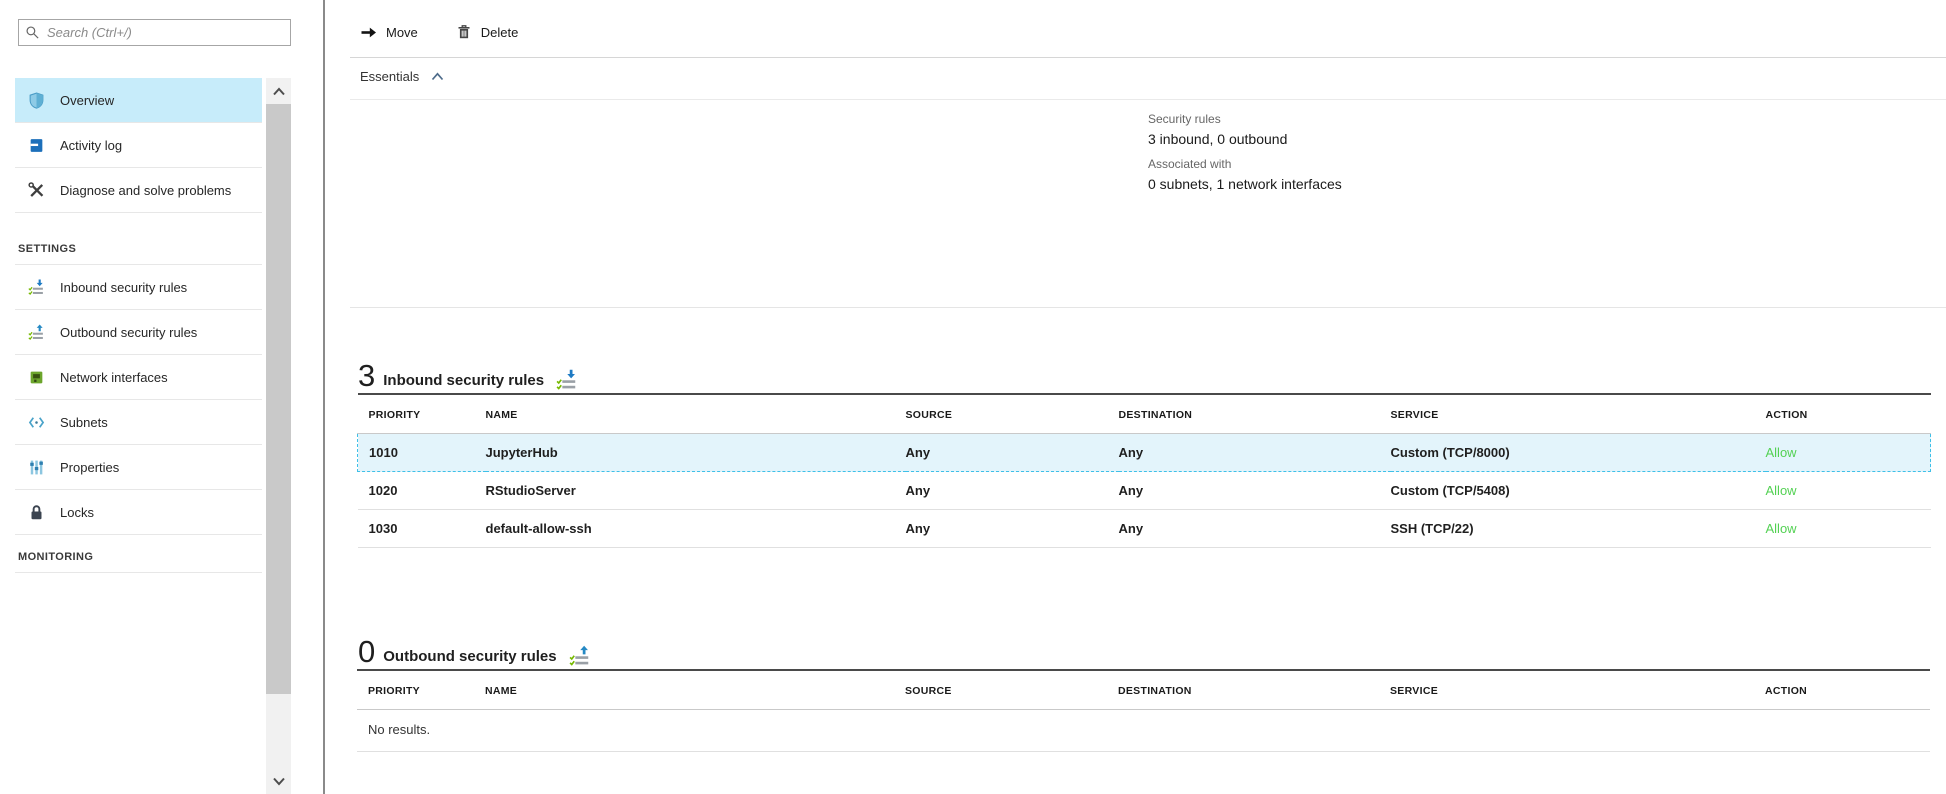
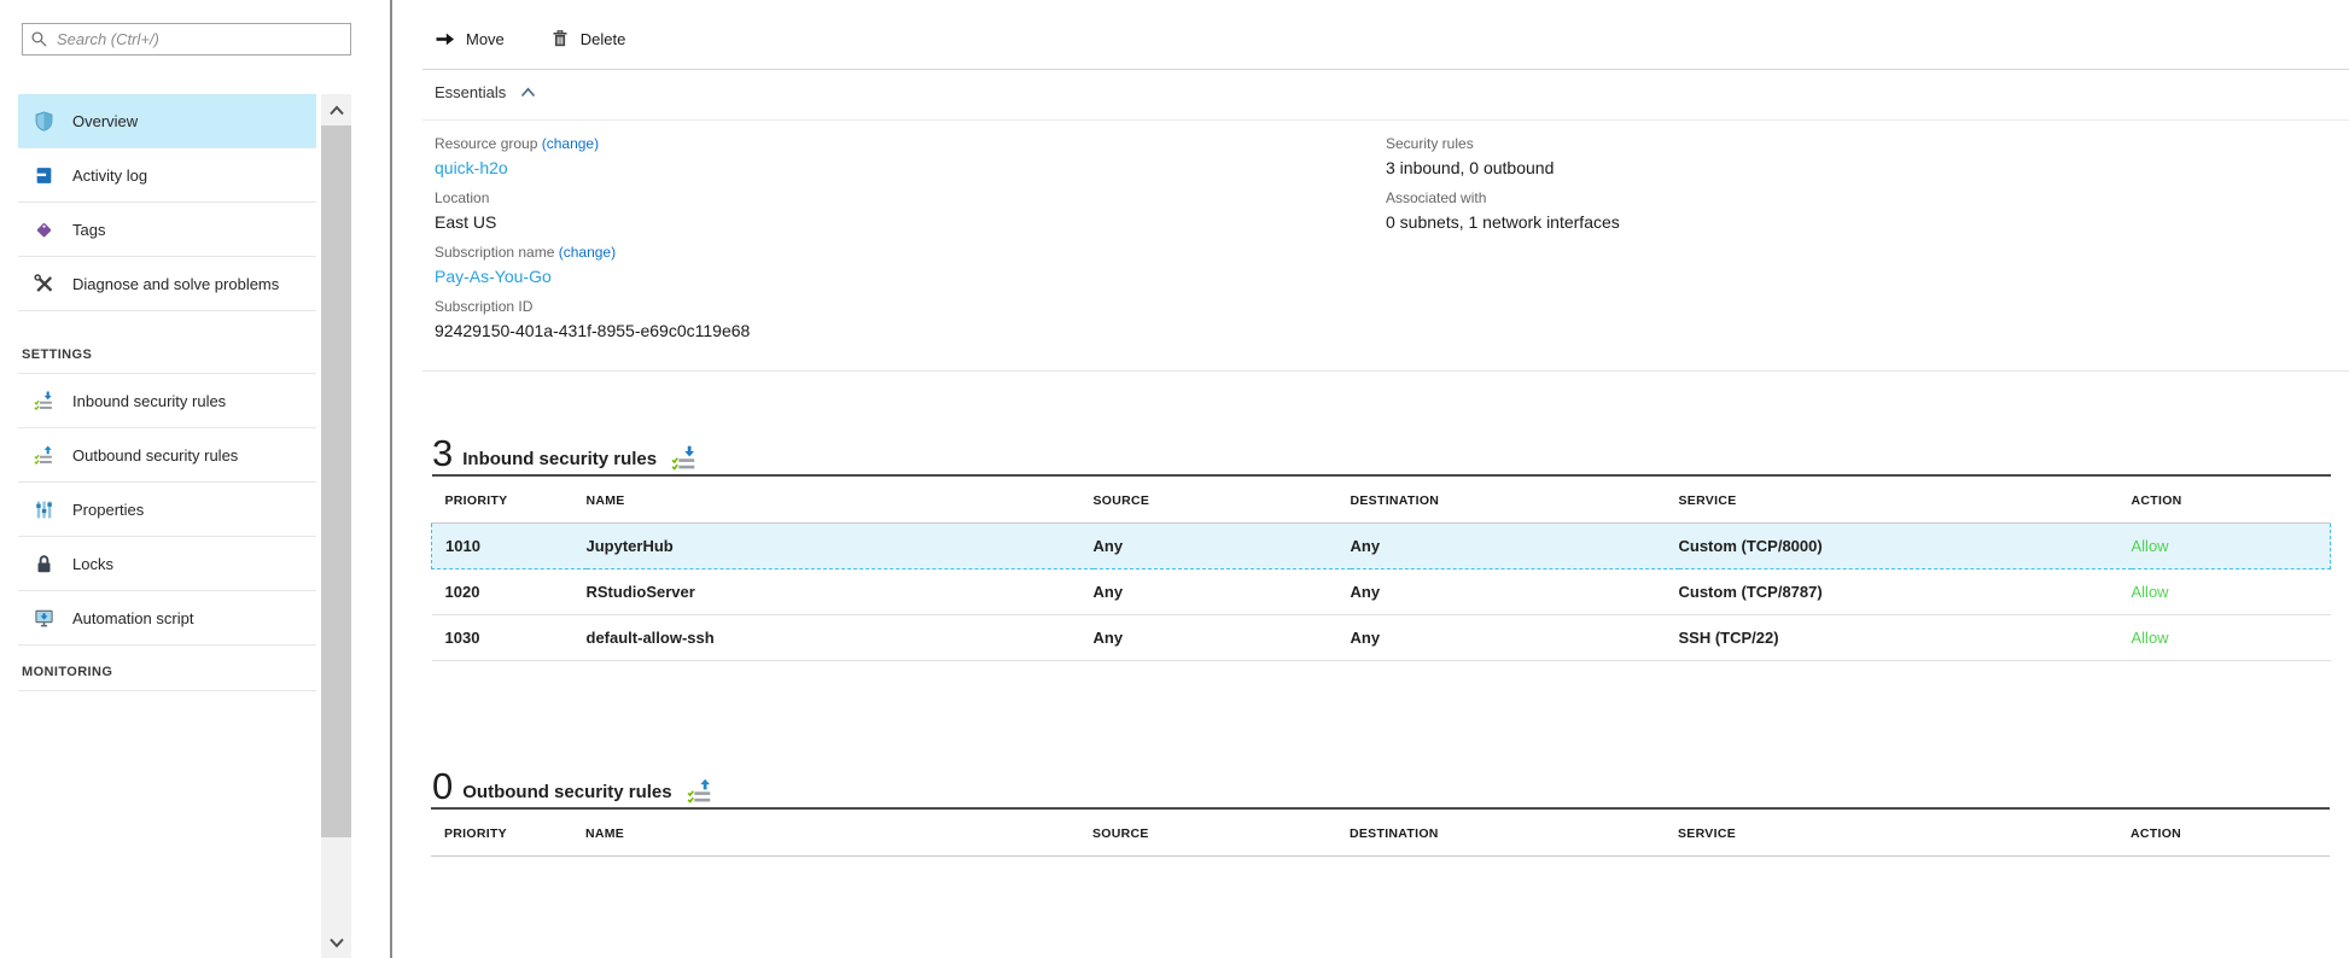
  Search (Ctrl+/)
  Overview
  Activity log
+ Tags
  Diagnose and solve problems
  SETTINGS
  Inbound security rules
  Outbound security rules
- Network interfaces
- Subnets
  Properties
  Locks
+ Automation script
  MONITORING
  Move
  Delete
  Essentials
+ Resource group (change)
+ quick-h2o
+ Location
+ East US
+ Subscription name (change)
+ Pay-As-You-Go
+ Subscription ID
+ 92429150-401a-431f-8955-e69c0c119e68
  Security rules
  3 inbound, 0 outbound
  Associated with
  0 subnets, 1 network interfaces
  3
  Inbound security rules
  PRIORITY	NAME	SOURCE	DESTINATION	SERVICE	ACTION
  1010	JupyterHub	Any	Any	Custom (TCP/8000)	Allow
- 1020	RStudioServer	Any	Any	Custom (TCP/5408)	Allow
+ 1020	RStudioServer	Any	Any	Custom (TCP/8787)	Allow
  1030	default-allow-ssh	Any	Any	SSH (TCP/22)	Allow
  0
  Outbound security rules
  PRIORITY	NAME	SOURCE	DESTINATION	SERVICE	ACTION
- No results.
